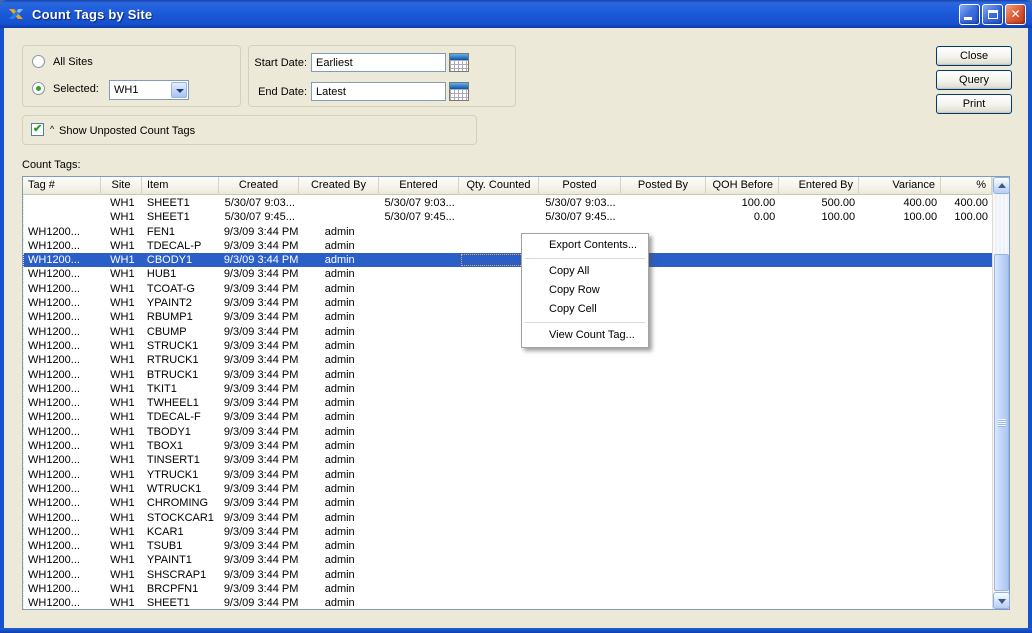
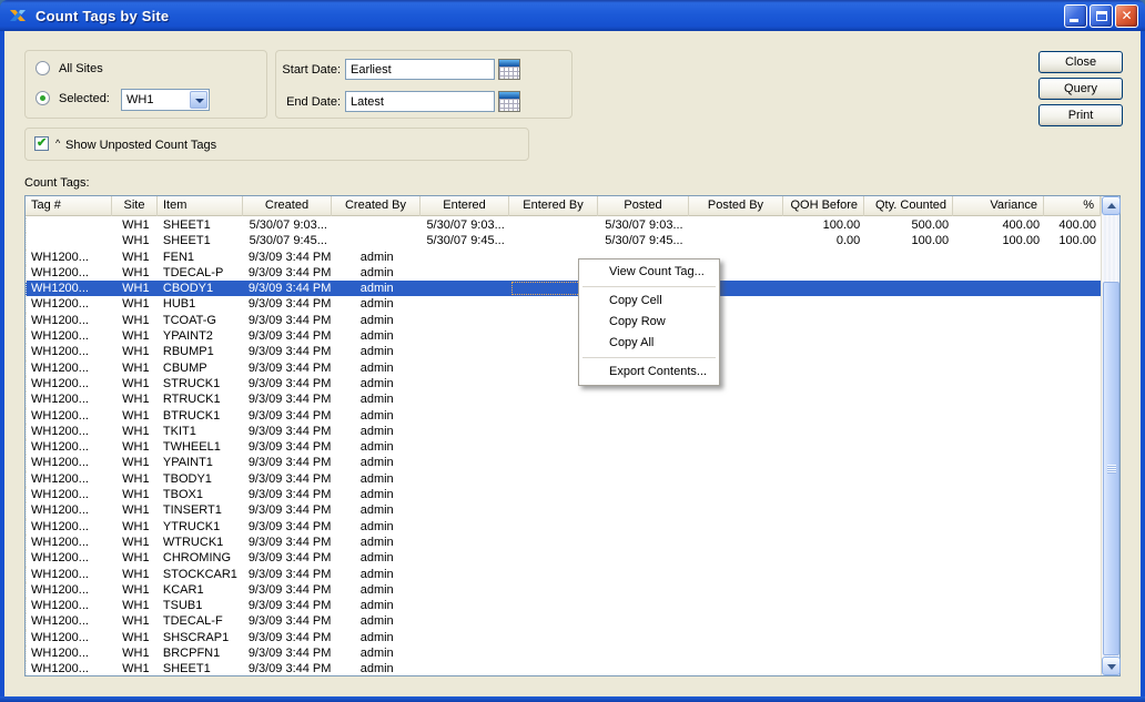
  Count Tags by Site
  ✕
  All Sites
  Selected:
  WH1
  Start Date:
  Earliest
  End Date:
  Latest
  Close
  Query
  Print
  ^
  Show Unposted Count Tags
  Count Tags:
  Tag #
  Site
  Item
  Created
  Created By
  Entered
- Qty. Counted
+ Entered By
  Posted
  Posted By
  QOH Before
- Entered By
+ Qty. Counted
  Variance
  %
  WH1
  SHEET1
  5/30/07 9:03...
  5/30/07 9:03...
  5/30/07 9:03...
  100.00
  500.00
  400.00
  400.00
  WH1
  SHEET1
  5/30/07 9:45...
  5/30/07 9:45...
  5/30/07 9:45...
  0.00
  100.00
  100.00
  100.00
  WH1200...
  WH1
  FEN1
  9/3/09 3:44 PM
  admin
  WH1200...
  WH1
  TDECAL-P
  9/3/09 3:44 PM
  admin
  WH1200...
  WH1
  CBODY1
  9/3/09 3:44 PM
  admin
  WH1200...
  WH1
  HUB1
  9/3/09 3:44 PM
  admin
  WH1200...
  WH1
  TCOAT-G
  9/3/09 3:44 PM
  admin
  WH1200...
  WH1
  YPAINT2
  9/3/09 3:44 PM
  admin
  WH1200...
  WH1
  RBUMP1
  9/3/09 3:44 PM
  admin
  WH1200...
  WH1
  CBUMP
  9/3/09 3:44 PM
  admin
  WH1200...
  WH1
  STRUCK1
  9/3/09 3:44 PM
  admin
  WH1200...
  WH1
  RTRUCK1
  9/3/09 3:44 PM
  admin
  WH1200...
  WH1
  BTRUCK1
  9/3/09 3:44 PM
  admin
  WH1200...
  WH1
  TKIT1
  9/3/09 3:44 PM
  admin
  WH1200...
  WH1
  TWHEEL1
  9/3/09 3:44 PM
  admin
  WH1200...
  WH1
- TDECAL-F
+ YPAINT1
  9/3/09 3:44 PM
  admin
  WH1200...
  WH1
  TBODY1
  9/3/09 3:44 PM
  admin
  WH1200...
  WH1
  TBOX1
  9/3/09 3:44 PM
  admin
  WH1200...
  WH1
  TINSERT1
  9/3/09 3:44 PM
  admin
  WH1200...
  WH1
  YTRUCK1
  9/3/09 3:44 PM
  admin
  WH1200...
  WH1
  WTRUCK1
  9/3/09 3:44 PM
  admin
  WH1200...
  WH1
  CHROMING
  9/3/09 3:44 PM
  admin
  WH1200...
  WH1
  STOCKCAR1
  9/3/09 3:44 PM
  admin
  WH1200...
  WH1
  KCAR1
  9/3/09 3:44 PM
  admin
  WH1200...
  WH1
  TSUB1
  9/3/09 3:44 PM
  admin
  WH1200...
  WH1
- YPAINT1
+ TDECAL-F
  9/3/09 3:44 PM
  admin
  WH1200...
  WH1
  SHSCRAP1
  9/3/09 3:44 PM
  admin
  WH1200...
  WH1
  BRCPFN1
  9/3/09 3:44 PM
  admin
  WH1200...
  WH1
  SHEET1
  9/3/09 3:44 PM
  admin
- Export Contents...
+ View Count Tag...
- Copy All
+ Copy Cell
  Copy Row
- Copy Cell
+ Copy All
- View Count Tag...
+ Export Contents...
